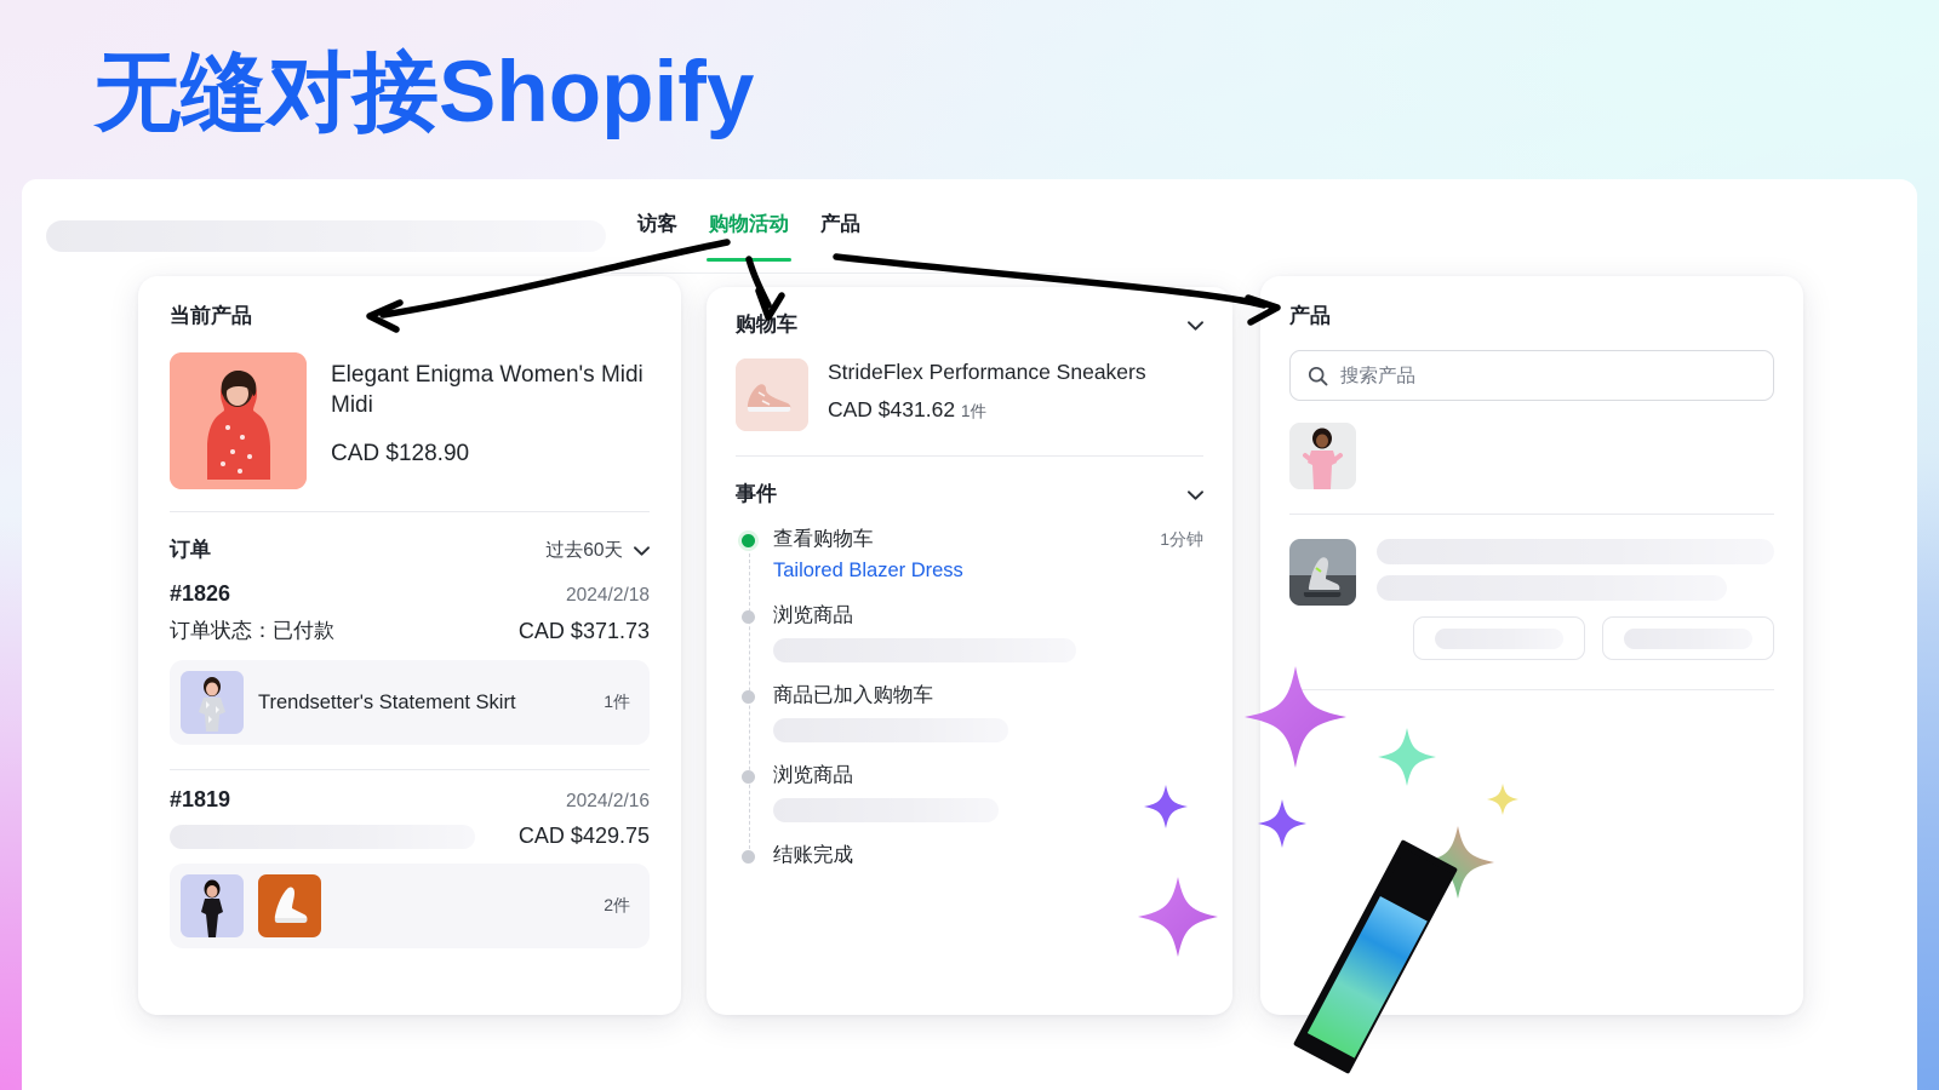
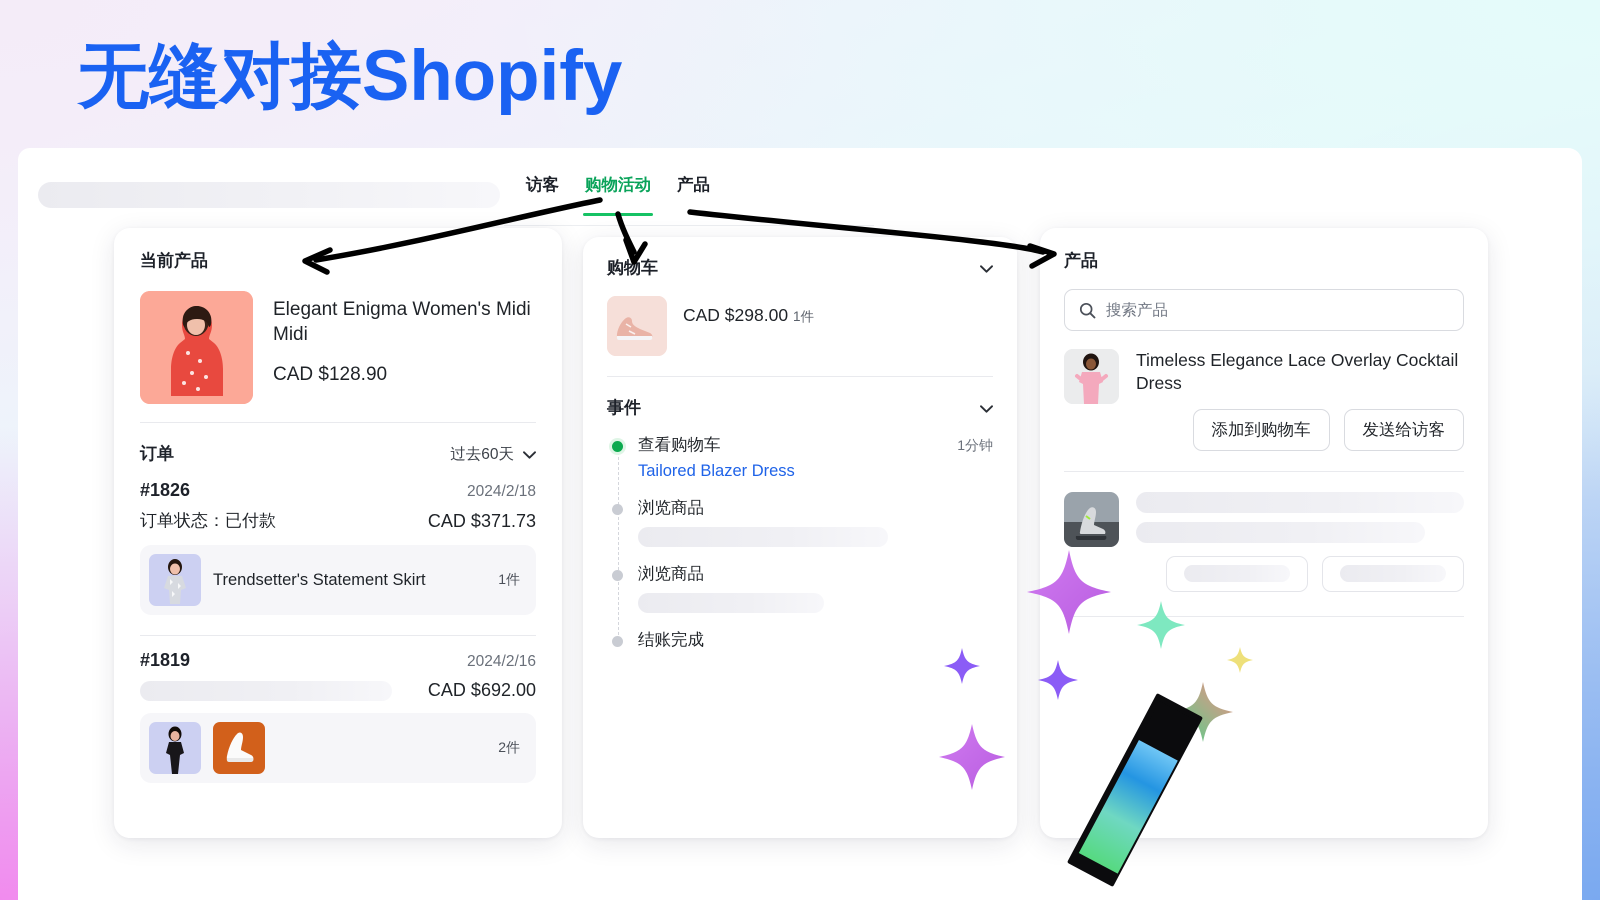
  无缝对接Shopify
  访客
  购物活动
  产品
  当前产品
  Elegant Enigma Women's Midi Midi
  CAD $128.90
  订单
  过去60天
  #1826
  2024/2/18
  订单状态：已付款
  CAD $371.73
  Trendsetter's Statement Skirt
  1件
  #1819
  2024/2/16
- CAD $429.75
+ CAD $692.00
  2件
  购物车
- StrideFlex Performance Sneakers
- CAD $431.62 1件
+ CAD $298.00 1件
  事件
  查看购物车
  1分钟
  Tailored Blazer Dress
  浏览商品
- 商品已加入购物车
  浏览商品
  结账完成
  产品
  搜索产品
+ Timeless Elegance Lace Overlay Cocktail Dress
+ 添加到购物车
+ 发送给访客
